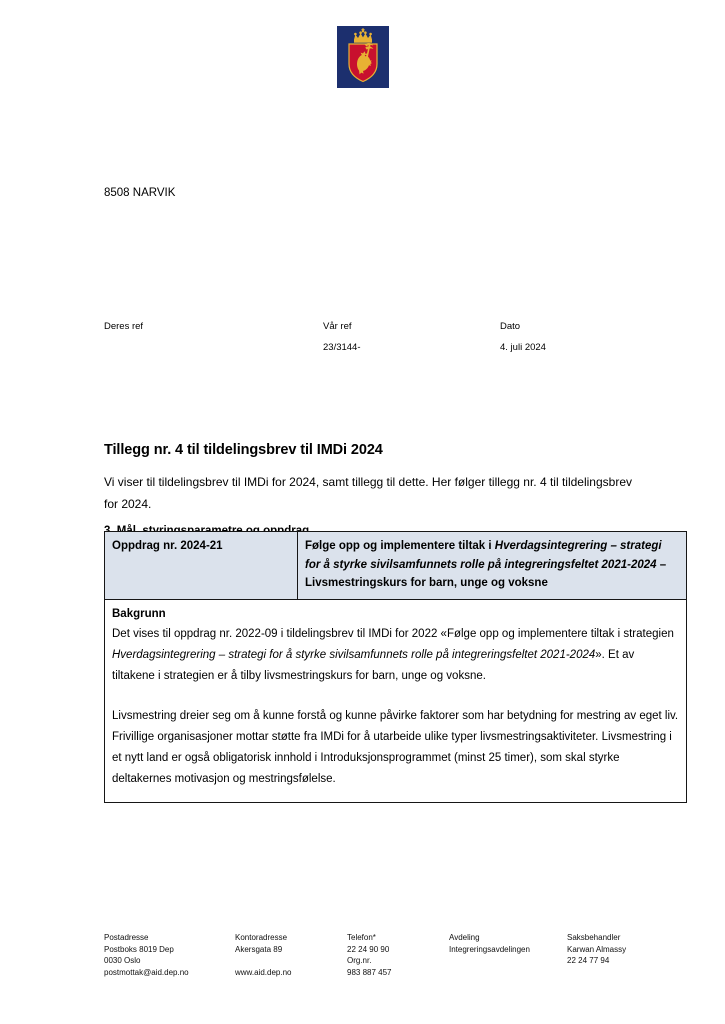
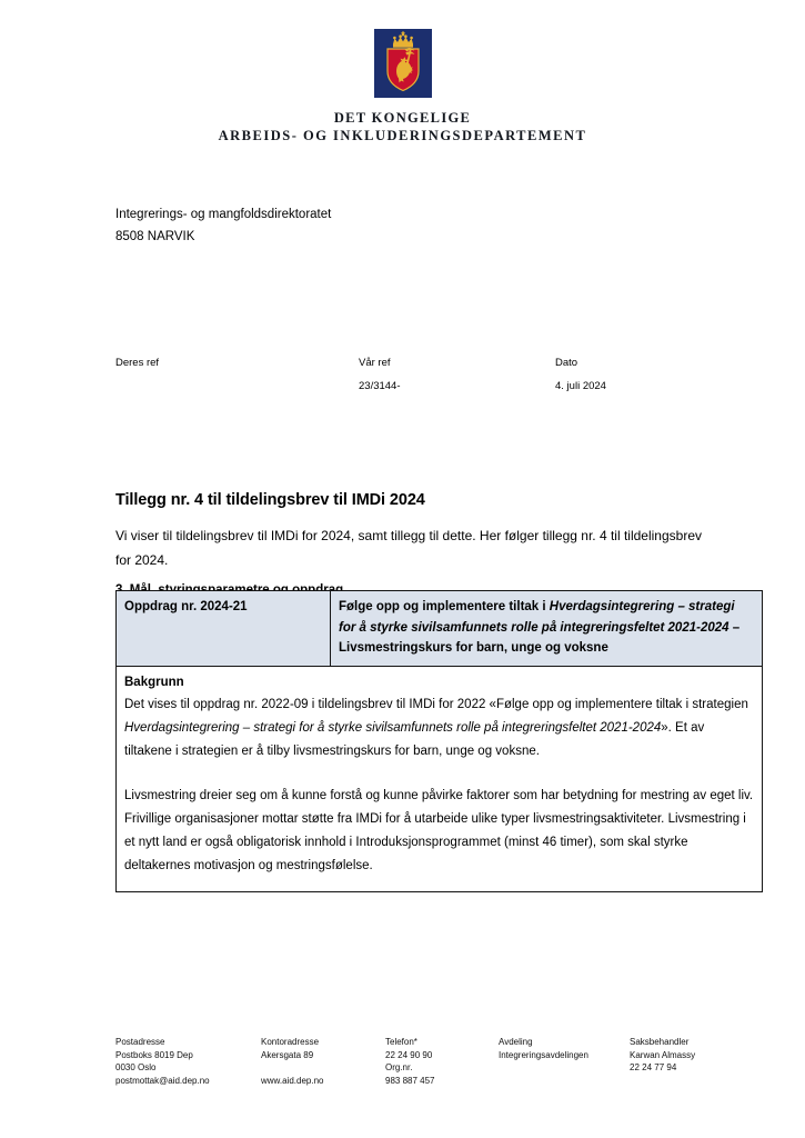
+ DET KONGELIGE
+ ARBEIDS- OG INKLUDERINGSDEPARTEMENT
+ Integrerings- og mangfoldsdirektoratet
  8508 NARVIK
  Deres ref
  Vår ref
  23/3144-
  Dato
  4. juli 2024
  Tillegg nr. 4 til tildelingsbrev til IMDi 2024
  Vi viser til tildelingsbrev til IMDi for 2024, samt tillegg til dette. Her følger tillegg nr. 4 til tildelingsbrev for 2024.
  Oppdrag nr. 2024-21	Følge opp og implementere tiltak i Hverdagsintegrering – strategi for å styrke sivilsamfunnets rolle på integreringsfeltet 2021-2024 – Livsmestringskurs for barn, unge og voksne
- Bakgrunn Det vises til oppdrag nr. 2022-09 i tildelingsbrev til IMDi for 2022 «Følge opp og implementere tiltak i strategien Hverdagsintegrering – strategi for å styrke sivilsamfunnets rolle på integreringsfeltet 2021-2024». Et av tiltakene i strategien er å tilby livsmestringskurs for barn, unge og voksne. Livsmestring dreier seg om å kunne forstå og kunne påvirke faktorer som har betydning for mestring av eget liv. Frivillige organisasjoner mottar støtte fra IMDi for å utarbeide ulike typer livsmestringsaktiviteter. Livsmestring i et nytt land er også obligatorisk innhold i Introduksjonsprogrammet (minst 25 timer), som skal styrke deltakernes motivasjon og mestringsfølelse.
+ Bakgrunn Det vises til oppdrag nr. 2022-09 i tildelingsbrev til IMDi for 2022 «Følge opp og implementere tiltak i strategien Hverdagsintegrering – strategi for å styrke sivilsamfunnets rolle på integreringsfeltet 2021-2024». Et av tiltakene i strategien er å tilby livsmestringskurs for barn, unge og voksne. Livsmestring dreier seg om å kunne forstå og kunne påvirke faktorer som har betydning for mestring av eget liv. Frivillige organisasjoner mottar støtte fra IMDi for å utarbeide ulike typer livsmestringsaktiviteter. Livsmestring i et nytt land er også obligatorisk innhold i Introduksjonsprogrammet (minst 46 timer), som skal styrke deltakernes motivasjon og mestringsfølelse.
  Postadresse
  Postboks 8019 Dep
  0030 Oslo
  postmottak@aid.dep.no
  Kontoradresse
  Akersgata 89
  www.aid.dep.no
  Telefon*
  22 24 90 90
  Org.nr.
  983 887 457
  Avdeling
  Integreringsavdelingen
  Saksbehandler
  Karwan Almassy
  22 24 77 94
